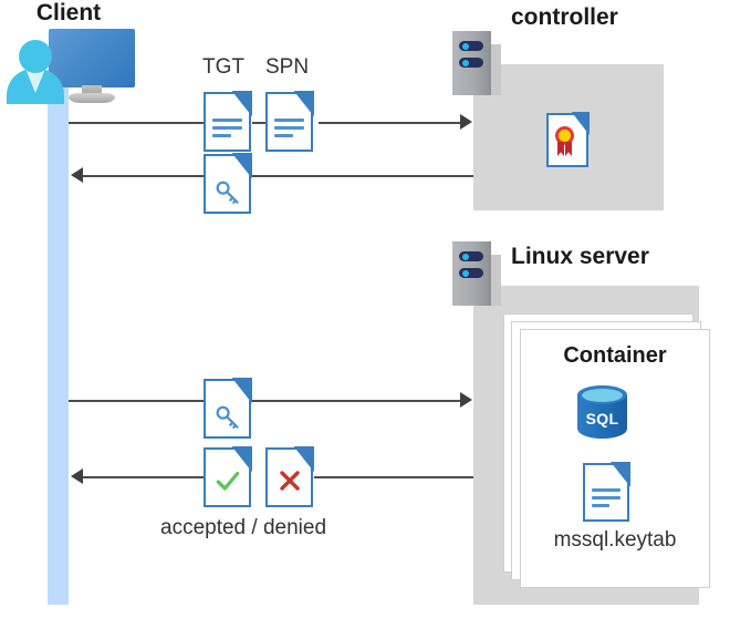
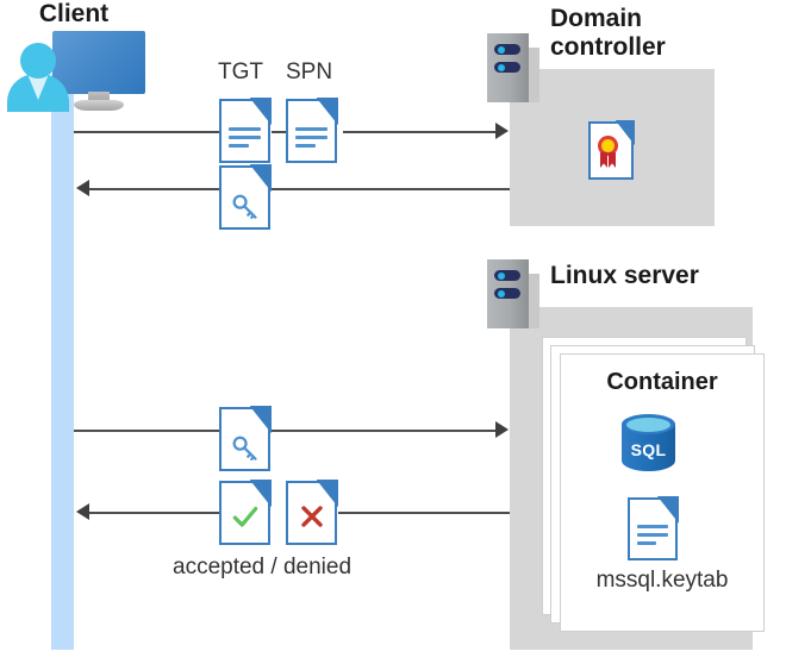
  Client
  TGT
  SPN
+ Domain
  controller
  Linux server
  Container
  SQL
  mssql.keytab
  accepted / denied
